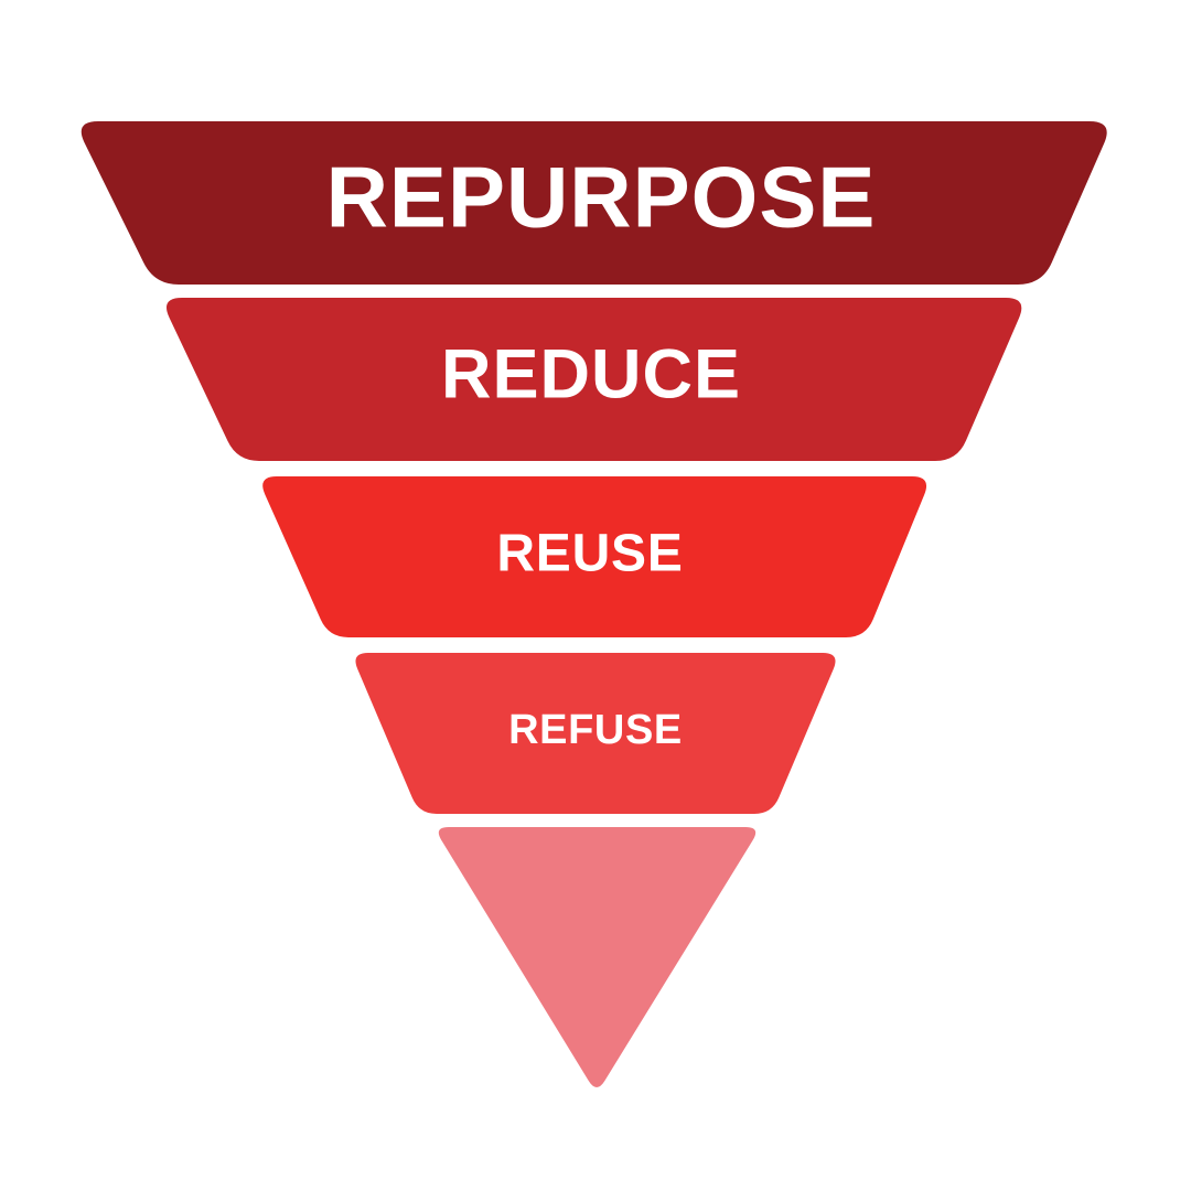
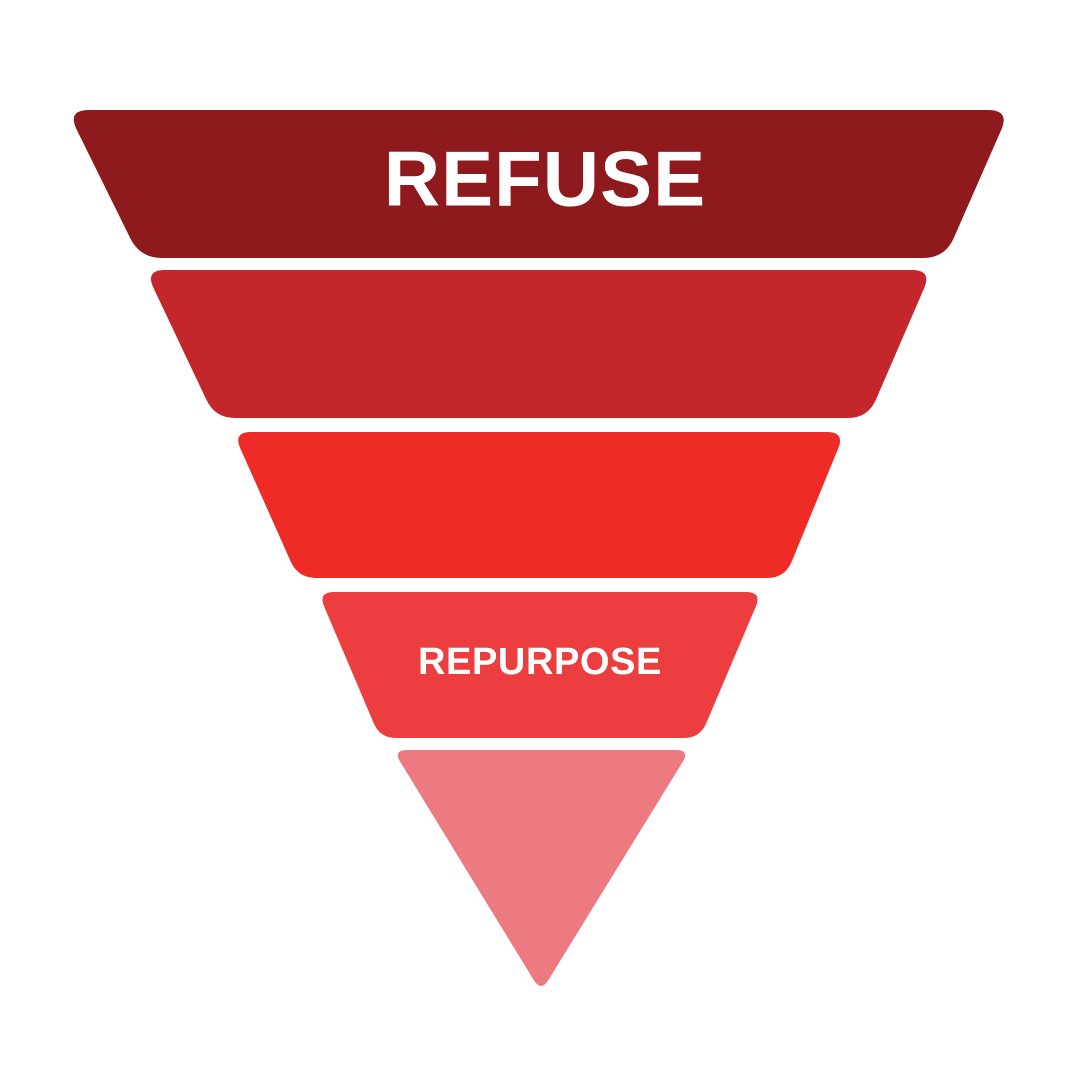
- REPURPOSE
+ REFUSE
- REDUCE
- REUSE
- REFUSE
+ REPURPOSE
